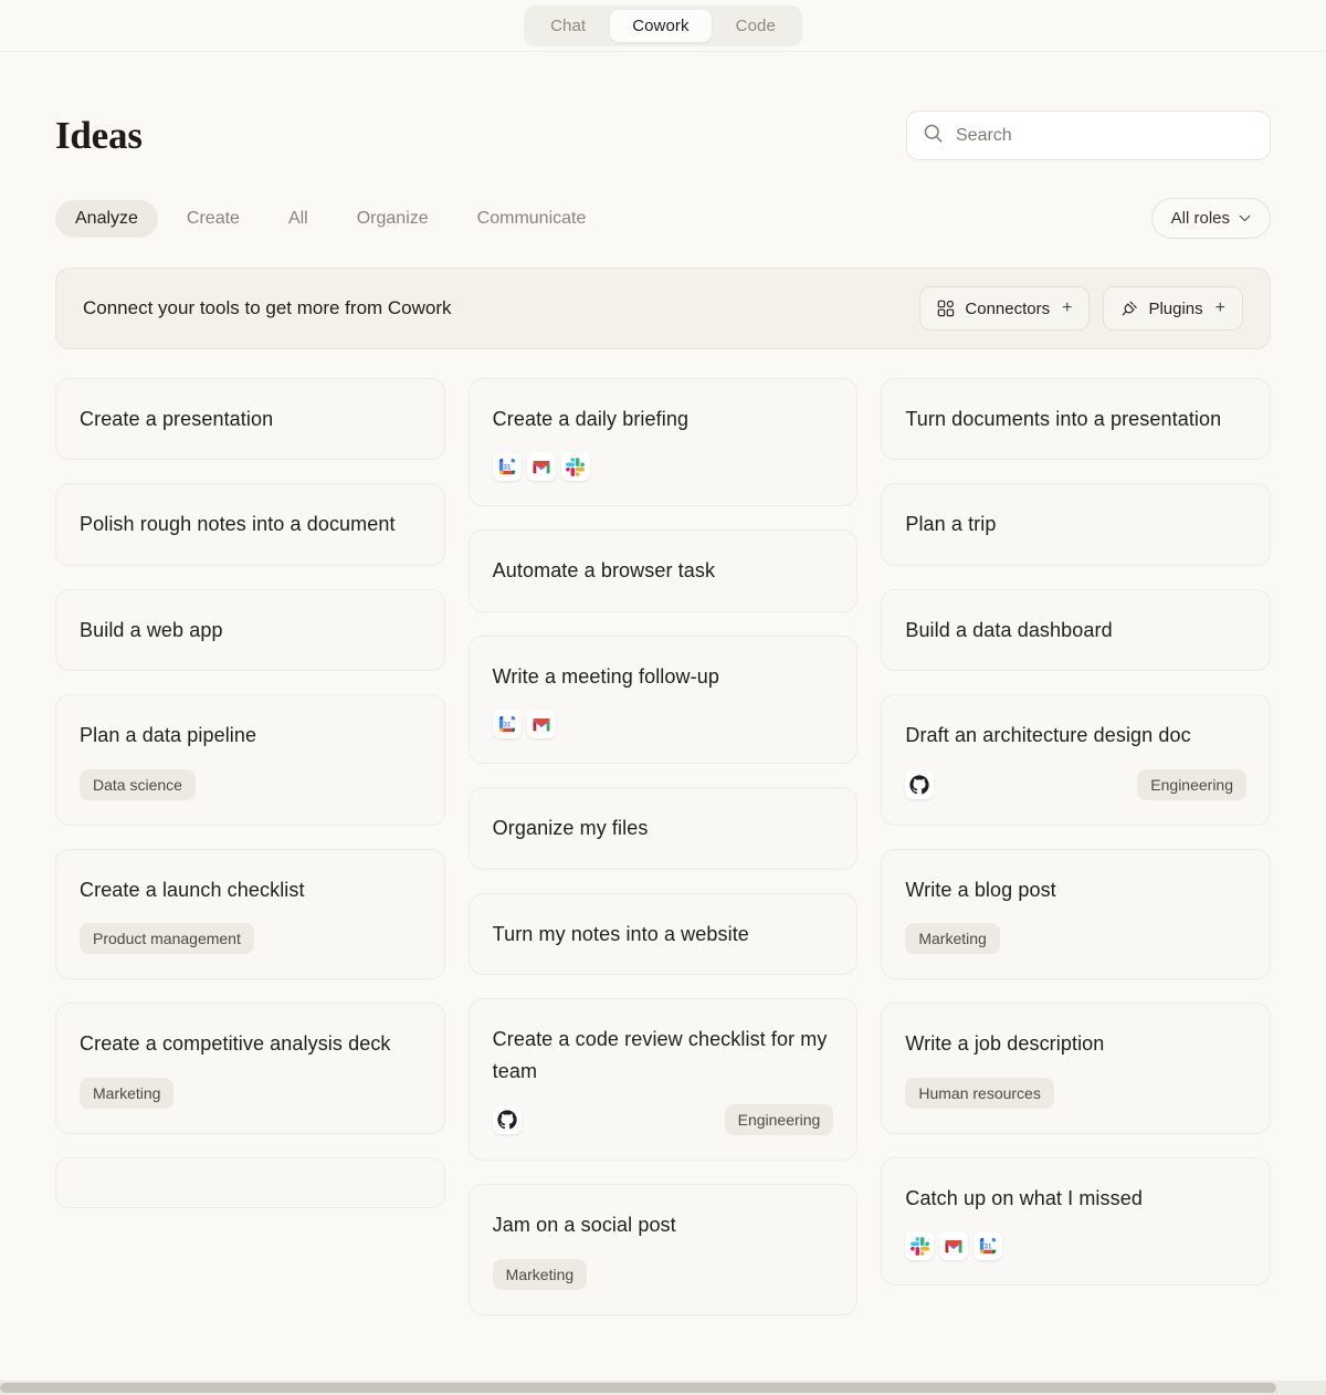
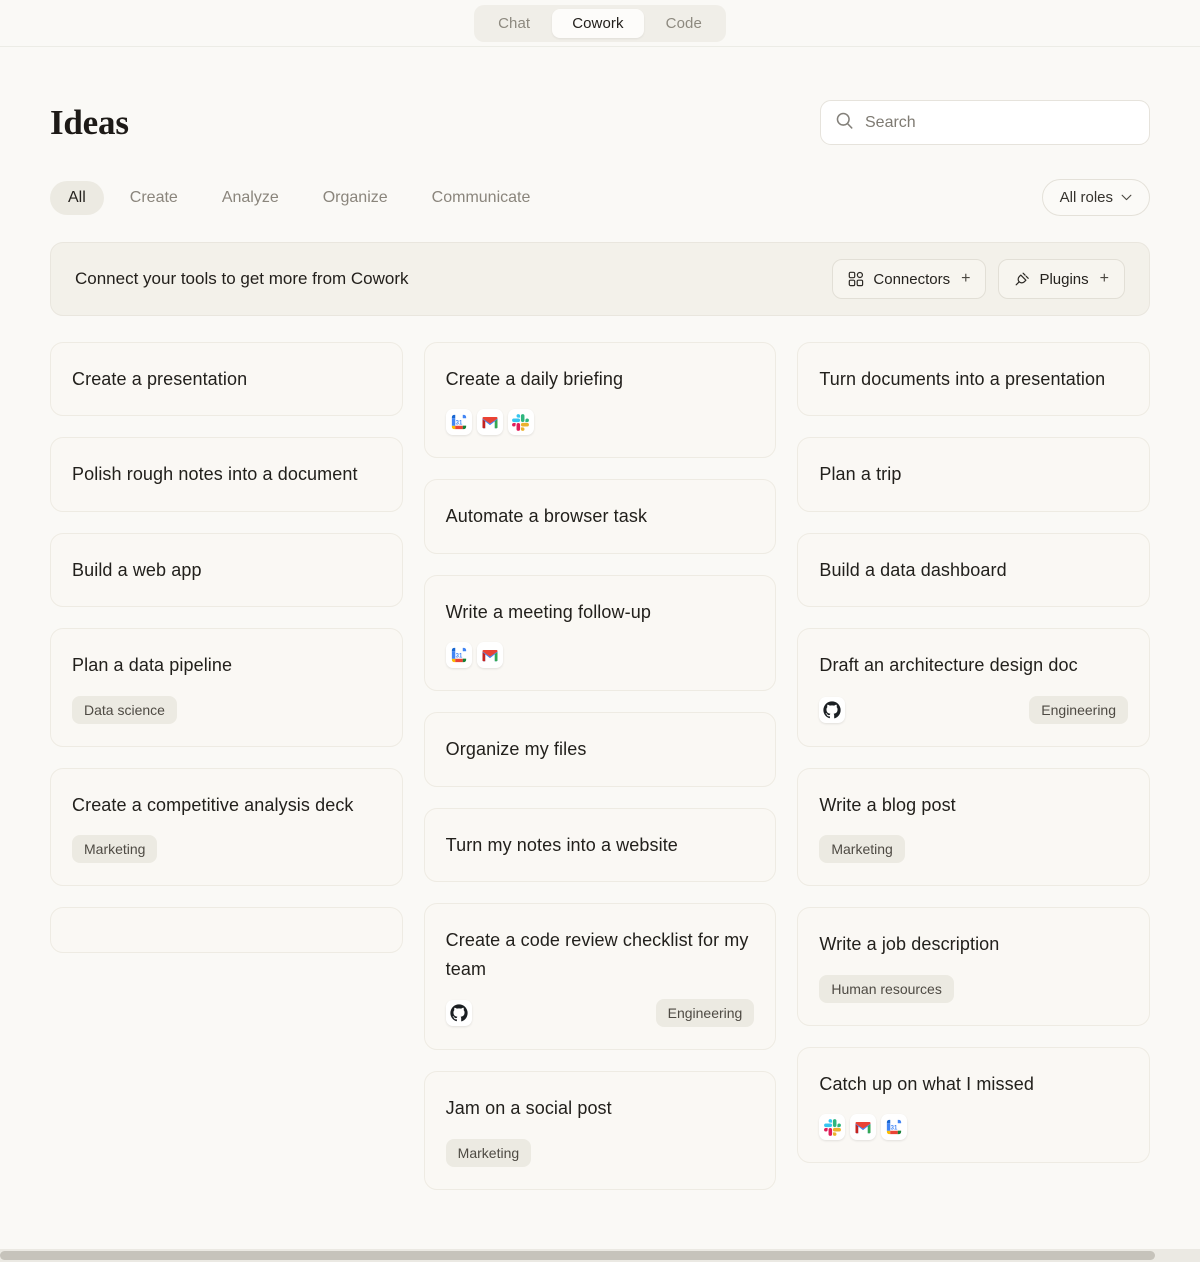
  Chat
  Cowork
  Code
  Ideas
  Search
- Analyze
+ All
  Create
- All
+ Analyze
  Organize
  Communicate
  All roles
  Connect your tools to get more from Cowork
  Connectors
  +
  Plugins
  +
  Create a presentation
  Polish rough notes into a document
  Build a web app
  Plan a data pipeline
  Data science
- Create a launch checklist
- Product management
  Create a competitive analysis deck
  Marketing
  Create a daily briefing
  Automate a browser task
  Write a meeting follow-up
  Organize my files
  Turn my notes into a website
  Create a code review checklist for my team
  Engineering
  Jam on a social post
  Marketing
  Turn documents into a presentation
  Plan a trip
  Build a data dashboard
  Draft an architecture design doc
  Engineering
  Write a blog post
  Marketing
  Write a job description
  Human resources
  Catch up on what I missed
